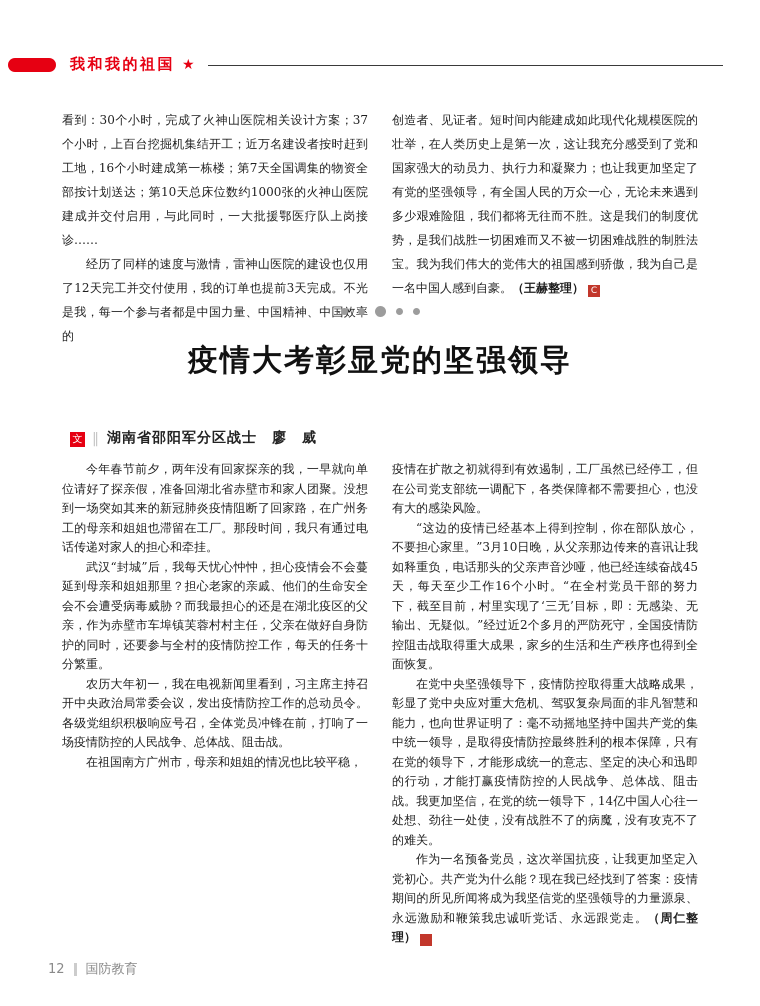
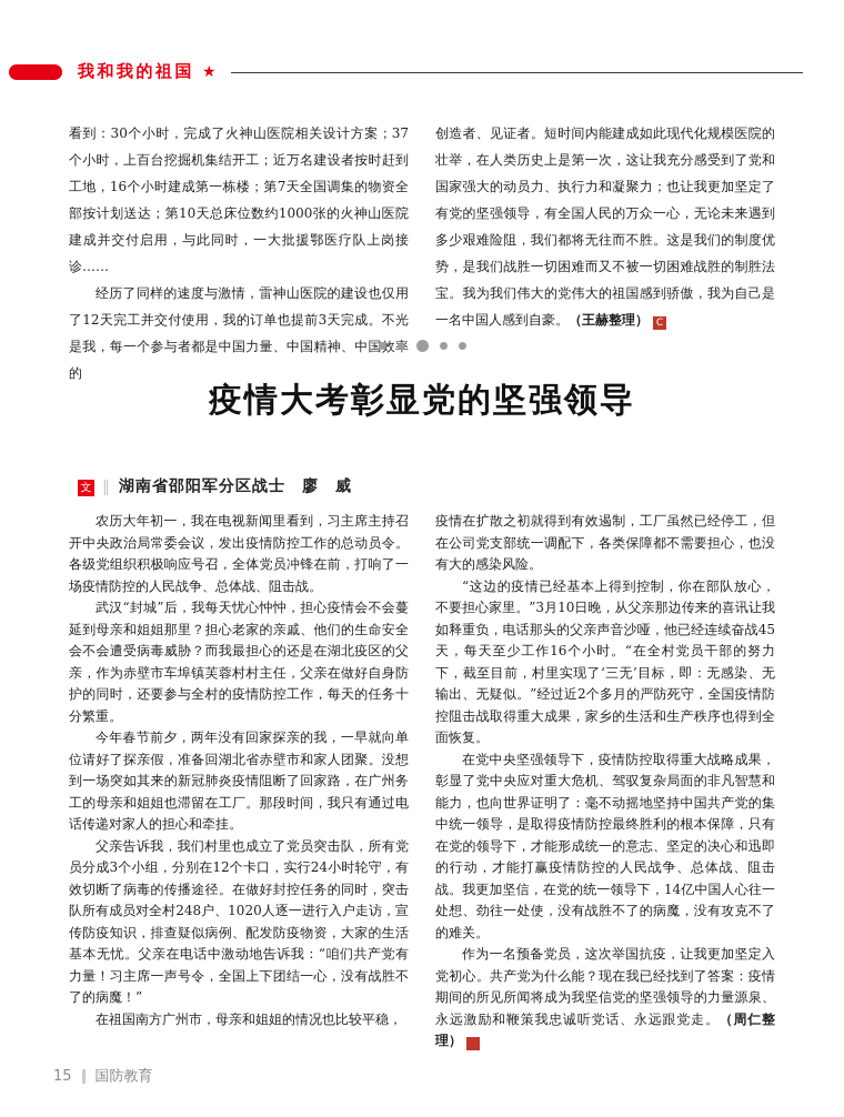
  我和我的祖国
  ★
  看到：30个小时，完成了火神山医院相关设计方案；37个小时，上百台挖掘机集结开工；近万名建设者按时赶到工地，16个小时建成第一栋楼；第7天全国调集的物资全部按计划送达；第10天总床位数约1000张的火神山医院建成并交付启用，与此同时，一大批援鄂医疗队上岗接诊……
  经历了同样的速度与激情，雷神山医院的建设也仅用了12天完工并交付使用，我的订单也提前3天完成。不光是我，每一个参与者都是中国力量、中国精神、中国效的
  创造者、见证者。短时间内能建成如此现代化规模医院的壮举，在人类历史上是第一次，这让我充分感受到了党和国家强大的动员力、执行力和凝聚力；也让我更加坚定了有党的坚强领导，有全国人民的万众一心，无论未来遇到多少艰难险阻，我们都将无往而不胜。这是我们的制度优势，是我们战胜一切困难而又不被一切困难战胜的制胜法宝。我为我们伟大的党伟大的祖国感到骄傲，我为自己是一名中国人感到自豪。（王赫整理） C
  疫情大考彰显党的坚强领导
  文
  ‖
  湖南省邵阳军分区战士 廖 威
- 今年春节前夕，两年没有回家探亲的我，一早就向单位请好了探亲假，准备回湖北省赤壁市和家人团聚。没想到一场突如其来的新冠肺炎疫情阻断了回家路，在广州务工的母亲和姐姐也滞留在工厂。那段时间，我只有通过电话传递对家人的担心和牵挂。
+ 农历大年初一，我在电视新闻里看到，习主席主持召开中央政治局常委会议，发出疫情防控工作的总动员令。各级党组织积极响应号召，全体党员冲锋在前，打响了一场疫情防控的人民战争、总体战、阻击战。
  武汉“封城”后，我每天忧心忡忡，担心疫情会不会蔓延到母亲和姐姐那里？担心老家的亲戚、他们的生命安全会不会遭受病毒威胁？而我最担心的还是在湖北疫区的父亲，作为赤壁市车埠镇芙蓉村村主任，父亲在做好自身防护的同时，还要参与全村的疫情防控工作，每天的任务十分繁重。
- 农历大年初一，我在电视新闻里看到，习主席主持召开中央政治局常委会议，发出疫情防控工作的总动员令。各级党组织积极响应号召，全体党员冲锋在前，打响了一场疫情防控的人民战争、总体战、阻击战。
+ 今年春节前夕，两年没有回家探亲的我，一早就向单位请好了探亲假，准备回湖北省赤壁市和家人团聚。没想到一场突如其来的新冠肺炎疫情阻断了回家路，在广州务工的母亲和姐姐也滞留在工厂。那段时间，我只有通过电话传递对家人的担心和牵挂。
+ 父亲告诉我，我们村里也成立了党员突击队，所有党员分成3个小组，分别在12个卡口，实行24小时轮守，有效切断了病毒的传播途径。在做好封控任务的同时，突击队所有成员对全村248户、1020人逐一进行入户走访，宣传防疫知识，排查疑似病例、配发防疫物资，大家的生活基本无忧。父亲在电话中激动地告诉我：“咱们共产党有力量！习主席一声号令，全国上下团结一心，没有战胜不了的病魔！”
  在祖国南方广州市，母亲和姐姐的情况也比较平稳，
  疫情在扩散之初就得到有效遏制，工厂虽然已经停工，但在公司党支部统一调配下，各类保障都不需要担心，也没有大的感染风险。
  “这边的疫情已经基本上得到控制，你在部队放心，不要担心家里。”3月10日晚，从父亲那边传来的喜讯让我如释重负，电话那头的父亲声音沙哑，他已经连续奋战45天，每天至少工作16个小时。“在全村党员干部的努力下，截至目前，村里实现了‘三无’目标，即：无感染、无输出、无疑似。”经过近2个多月的严防死守，全国疫情防控阻击战取得重大成果，家乡的生活和生产秩序也得到全面恢复。
  在党中央坚强领导下，疫情防控取得重大战略成果，彰显了党中央应对重大危机、驾驭复杂局面的非凡智慧和能力，也向世界证明了：毫不动摇地坚持中国共产党的集中统一领导，是取得疫情防控最终胜利的根本保障，只有在党的领导下，才能形成统一的意志、坚定的决心和迅即的行动，才能打赢疫情防控的人民战争、总体战、阻击战。我更加坚信，在党的统一领导下，14亿中国人心往一处想、劲往一处使，没有战胜不了的病魔，没有攻克不了的难关。
  作为一名预备党员，这次举国抗疫，让我更加坚定入党初心。共产党为什么能？现在我已经找到了答案：疫情期间的所见所闻将成为我坚信党的坚强领导的力量源泉、永远激励和鞭策我忠诚听党话、永远跟党走。（周仁整理）
- 12
+ 15
  国防教育
